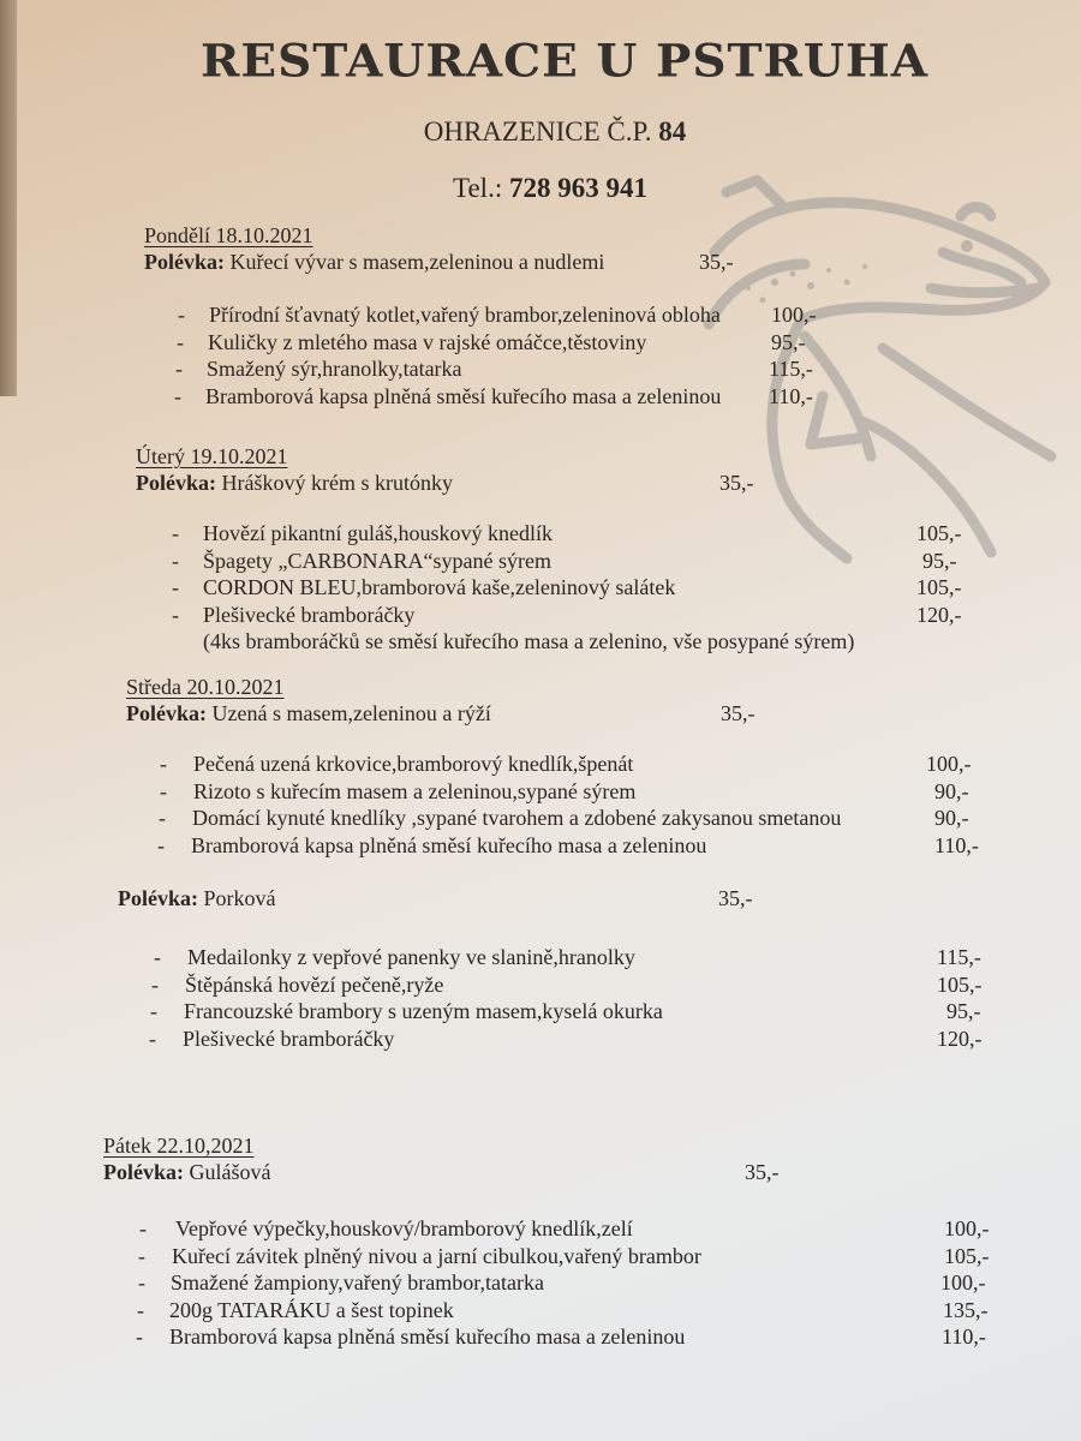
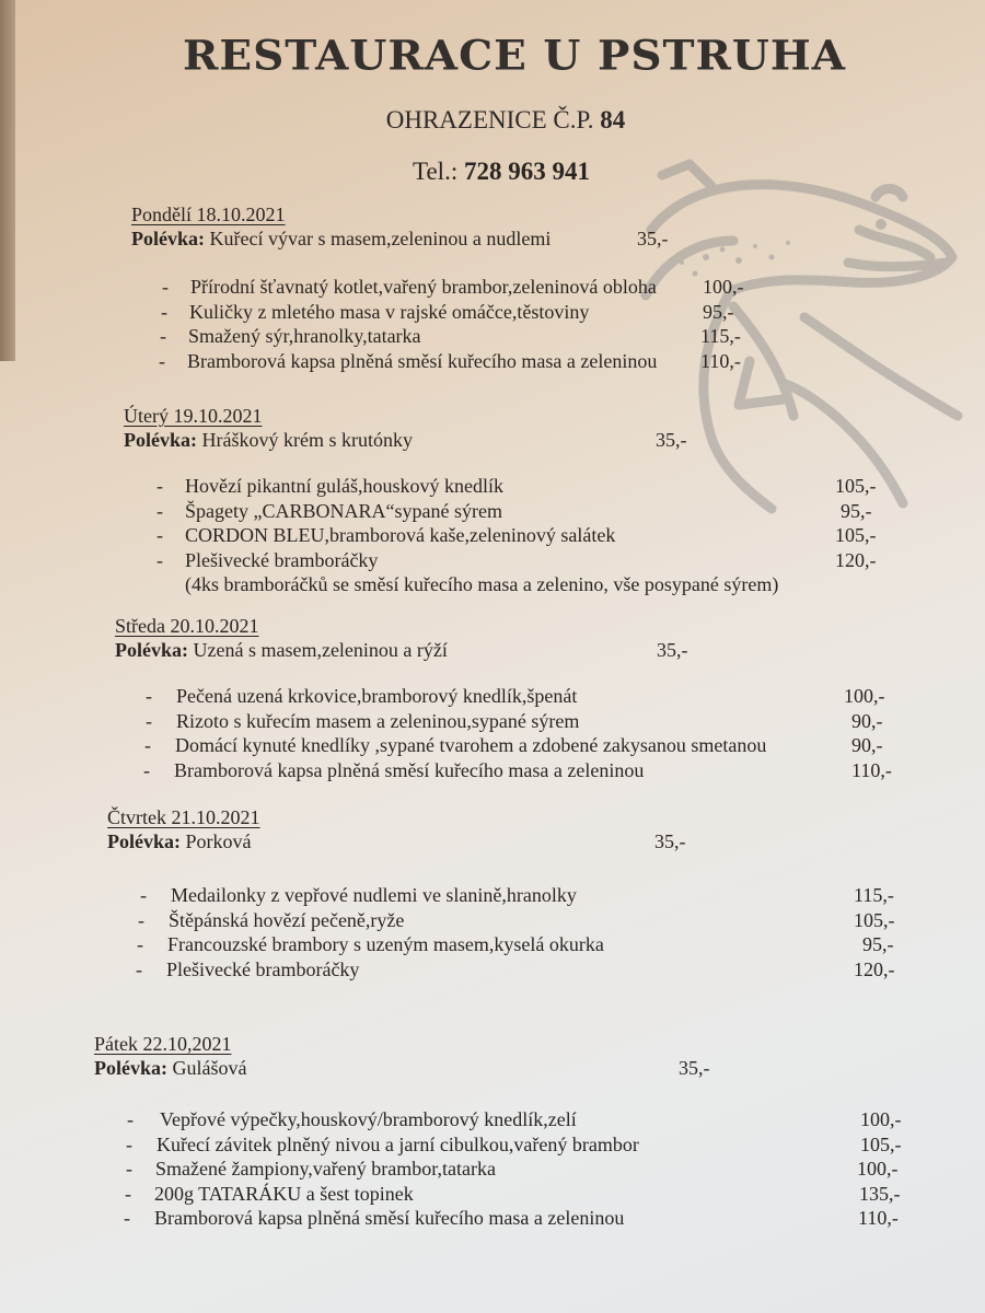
  RESTAURACE U PSTRUHA
  OHRAZENICE Č.P. 84
  Tel.: 728 963 941
  Pondělí 18.10.2021
  Polévka: Kuřecí vývar s masem,zeleninou a nudlemi
  35,-
  -
  Přírodní šťavnatý kotlet,vařený brambor,zeleninová obloha
  100,-
  -
  Kuličky z mletého masa v rajské omáčce,těstoviny
  95,-
  -
  Smažený sýr,hranolky,tatarka
  115,-
  -
  Bramborová kapsa plněná směsí kuřecího masa a zeleninou
  110,-
  Úterý 19.10.2021
  Polévka: Hráškový krém s krutónky
  35,-
  -
  Hovězí pikantní guláš,houskový knedlík
  105,-
  -
  Špagety „CARBONARA“sypané sýrem
  95,-
  -
  CORDON BLEU,bramborová kaše,zeleninový salátek
  105,-
  -
  Plešivecké bramboráčky
  120,-
  (4ks bramboráčků se směsí kuřecího masa a zelenino, vše posypané sýrem)
  Středa 20.10.2021
  Polévka: Uzená s masem,zeleninou a rýží
  35,-
  -
  Pečená uzená krkovice,bramborový knedlík,špenát
  100,-
  -
  Rizoto s kuřecím masem a zeleninou,sypané sýrem
  90,-
  -
  Domácí kynuté knedlíky ,sypané tvarohem a zdobené zakysanou smetanou
  90,-
  -
  Bramborová kapsa plněná směsí kuřecího masa a zeleninou
  110,-
+ Čtvrtek 21.10.2021
  Polévka: Porková
  35,-
  -
- Medailonky z vepřové panenky ve slanině,hranolky
+ Medailonky z vepřové nudlemi ve slanině,hranolky
  115,-
  -
  Štěpánská hovězí pečeně,ryže
  105,-
  -
  Francouzské brambory s uzeným masem,kyselá okurka
  95,-
  -
  Plešivecké bramboráčky
  120,-
  Pátek 22.10,2021
  Polévka: Gulášová
  35,-
  -
  Vepřové výpečky,houskový/bramborový knedlík,zelí
  100,-
  -
  Kuřecí závitek plněný nivou a jarní cibulkou,vařený brambor
  105,-
  -
  Smažené žampiony,vařený brambor,tatarka
  100,-
  -
  200g TATARÁKU a šest topinek
  135,-
  -
  Bramborová kapsa plněná směsí kuřecího masa a zeleninou
  110,-
